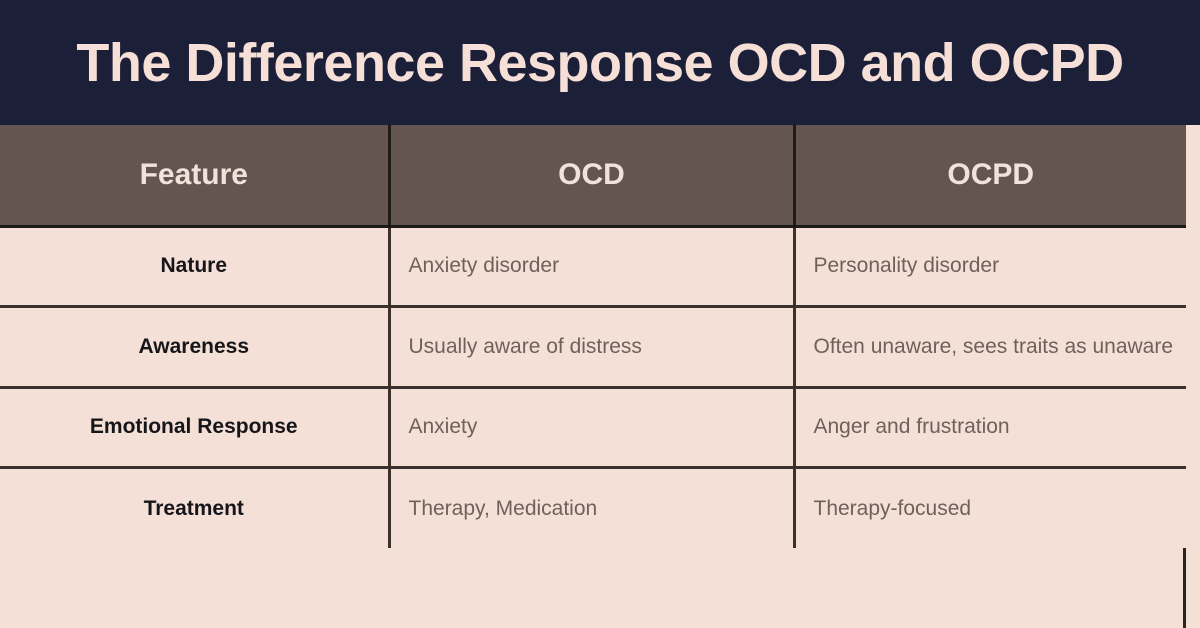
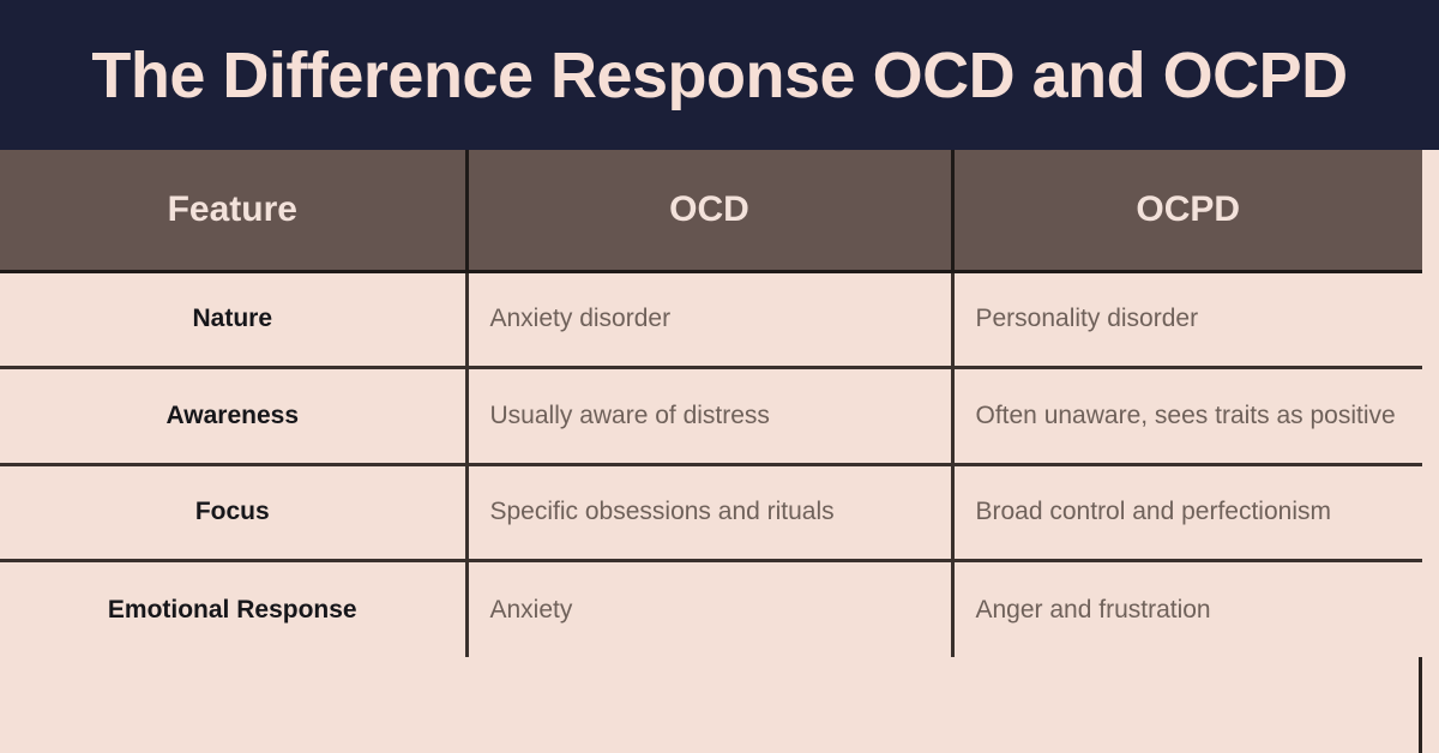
  The Difference Response OCD and OCPD
  Feature	OCD	OCPD
  Nature	Anxiety disorder	Personality disorder
- Awareness	Usually aware of distress	Often unaware, sees traits as unaware
+ Awareness	Usually aware of distress	Often unaware, sees traits as positive
+ Focus	Specific obsessions and rituals	Broad control and perfectionism
  Emotional Response	Anxiety	Anger and frustration
- Treatment	Therapy, Medication	Therapy-focused
